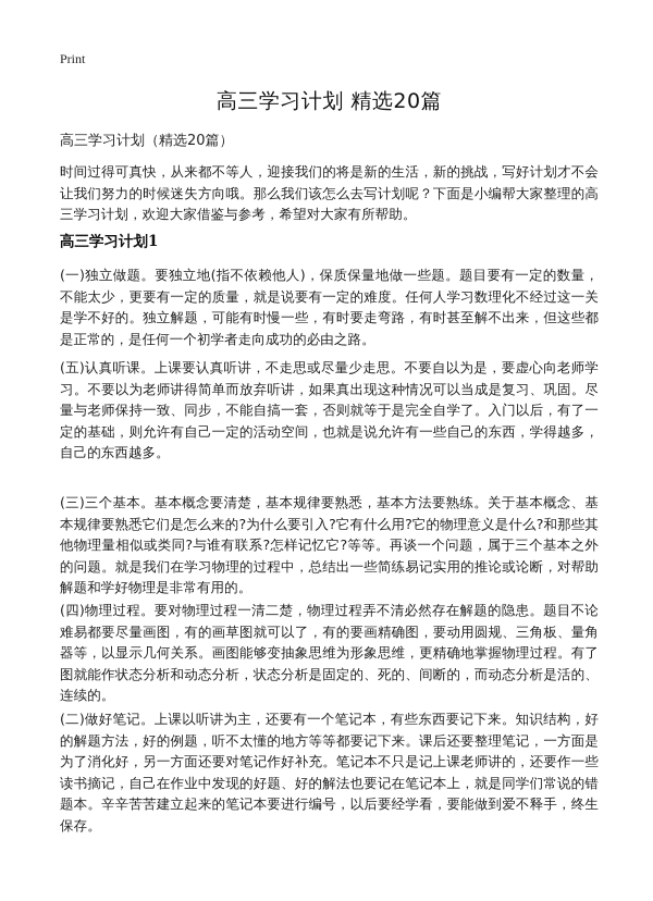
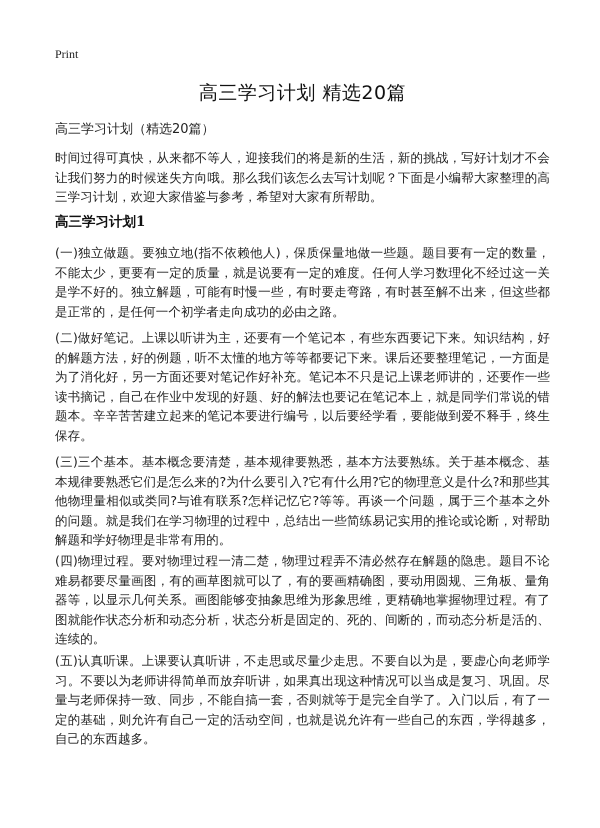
  Print
  高三学习计划 精选20篇
  高三学习计划（精选20篇）
  时间过得可真快，从来都不等人，迎接我们的将是新的生活，新的挑战，写好计划才不会让我们努力的时候迷失方向哦。那么我们该怎么去写计划呢？下面是小编帮大家整理的高三学习计划，欢迎大家借鉴与参考，希望对大家有所帮助。
  高三学习计划1
  (一)独立做题。要独立地(指不依赖他人)，保质保量地做一些题。题目要有一定的数量，不能太少，更要有一定的质量，就是说要有一定的难度。任何人学习数理化不经过这一关是学不好的。独立解题，可能有时慢一些，有时要走弯路，有时甚至解不出来，但这些都是正常的，是任何一个初学者走向成功的必由之路。
- (五)认真听课。上课要认真听讲，不走思或尽量少走思。不要自以为是，要虚心向老师学习。不要以为老师讲得简单而放弃听讲，如果真出现这种情况可以当成是复习、巩固。尽量与老师保持一致、同步，不能自搞一套，否则就等于是完全自学了。入门以后，有了一定的基础，则允许有自己一定的活动空间，也就是说允许有一些自己的东西，学得越多，自己的东西越多。
+ (二)做好笔记。上课以听讲为主，还要有一个笔记本，有些东西要记下来。知识结构，好的解题方法，好的例题，听不太懂的地方等等都要记下来。课后还要整理笔记，一方面是为了消化好，另一方面还要对笔记作好补充。笔记本不只是记上课老师讲的，还要作一些读书摘记，自己在作业中发现的好题、好的解法也要记在笔记本上，就是同学们常说的错题本。辛辛苦苦建立起来的笔记本要进行编号，以后要经学看，要能做到爱不释手，终生保存。
  (三)三个基本。基本概念要清楚，基本规律要熟悉，基本方法要熟练。关于基本概念、基本规律要熟悉它们是怎么来的?为什么要引入?它有什么用?它的物理意义是什么?和那些其他物理量相似或类同?与谁有联系?怎样记忆它?等等。再谈一个问题，属于三个基本之外的问题。就是我们在学习物理的过程中，总结出一些简练易记实用的推论或论断，对帮助解题和学好物理是非常有用的。
  (四)物理过程。要对物理过程一清二楚，物理过程弄不清必然存在解题的隐患。题目不论难易都要尽量画图，有的画草图就可以了，有的要画精确图，要动用圆规、三角板、量角器等，以显示几何关系。画图能够变抽象思维为形象思维，更精确地掌握物理过程。有了图就能作状态分析和动态分析，状态分析是固定的、死的、间断的，而动态分析是活的、连续的。
- (二)做好笔记。上课以听讲为主，还要有一个笔记本，有些东西要记下来。知识结构，好的解题方法，好的例题，听不太懂的地方等等都要记下来。课后还要整理笔记，一方面是为了消化好，另一方面还要对笔记作好补充。笔记本不只是记上课老师讲的，还要作一些读书摘记，自己在作业中发现的好题、好的解法也要记在笔记本上，就是同学们常说的错题本。辛辛苦苦建立起来的笔记本要进行编号，以后要经学看，要能做到爱不释手，终生保存。
+ (五)认真听课。上课要认真听讲，不走思或尽量少走思。不要自以为是，要虚心向老师学习。不要以为老师讲得简单而放弃听讲，如果真出现这种情况可以当成是复习、巩固。尽量与老师保持一致、同步，不能自搞一套，否则就等于是完全自学了。入门以后，有了一定的基础，则允许有自己一定的活动空间，也就是说允许有一些自己的东西，学得越多，自己的东西越多。
